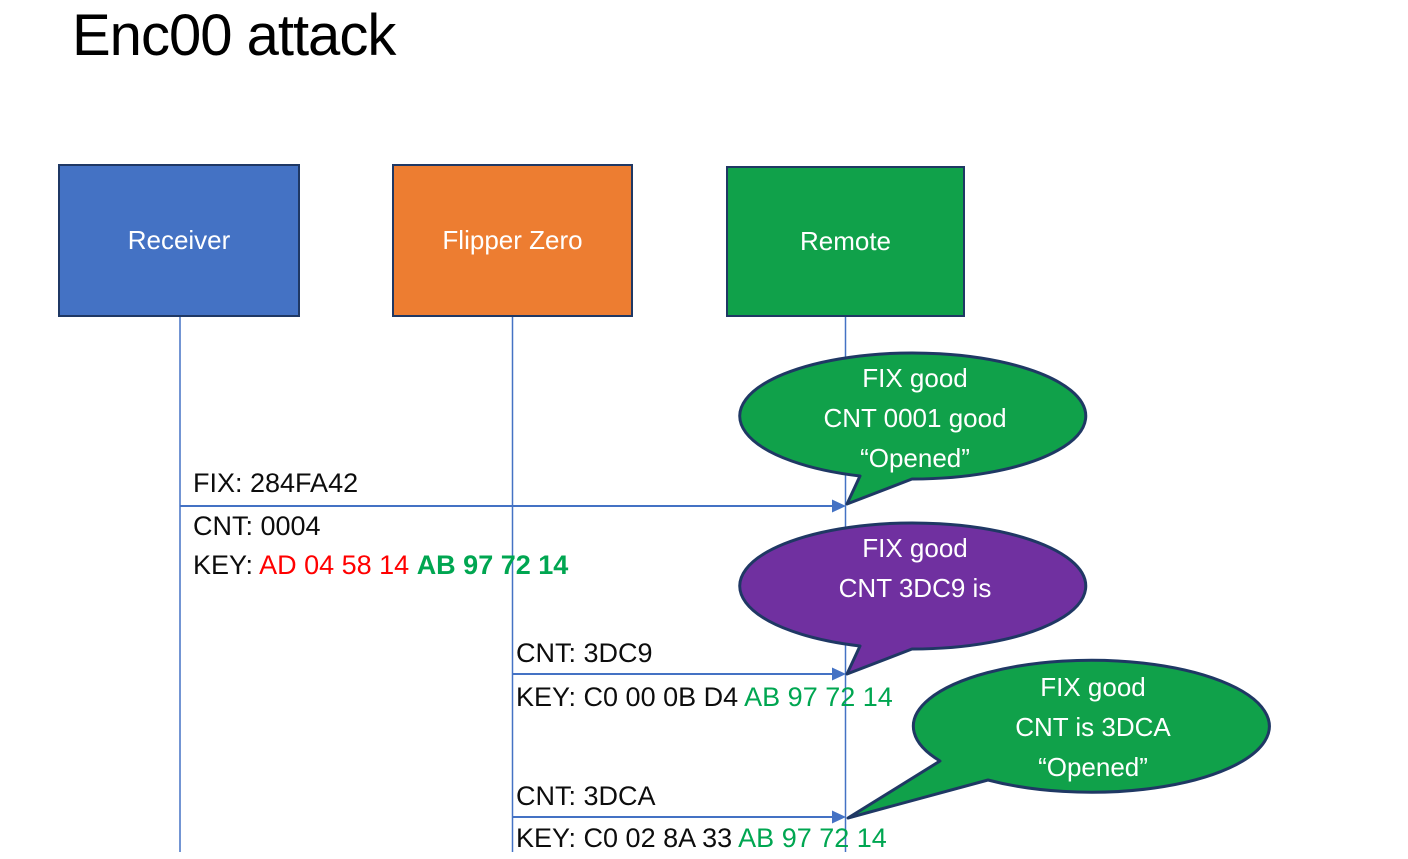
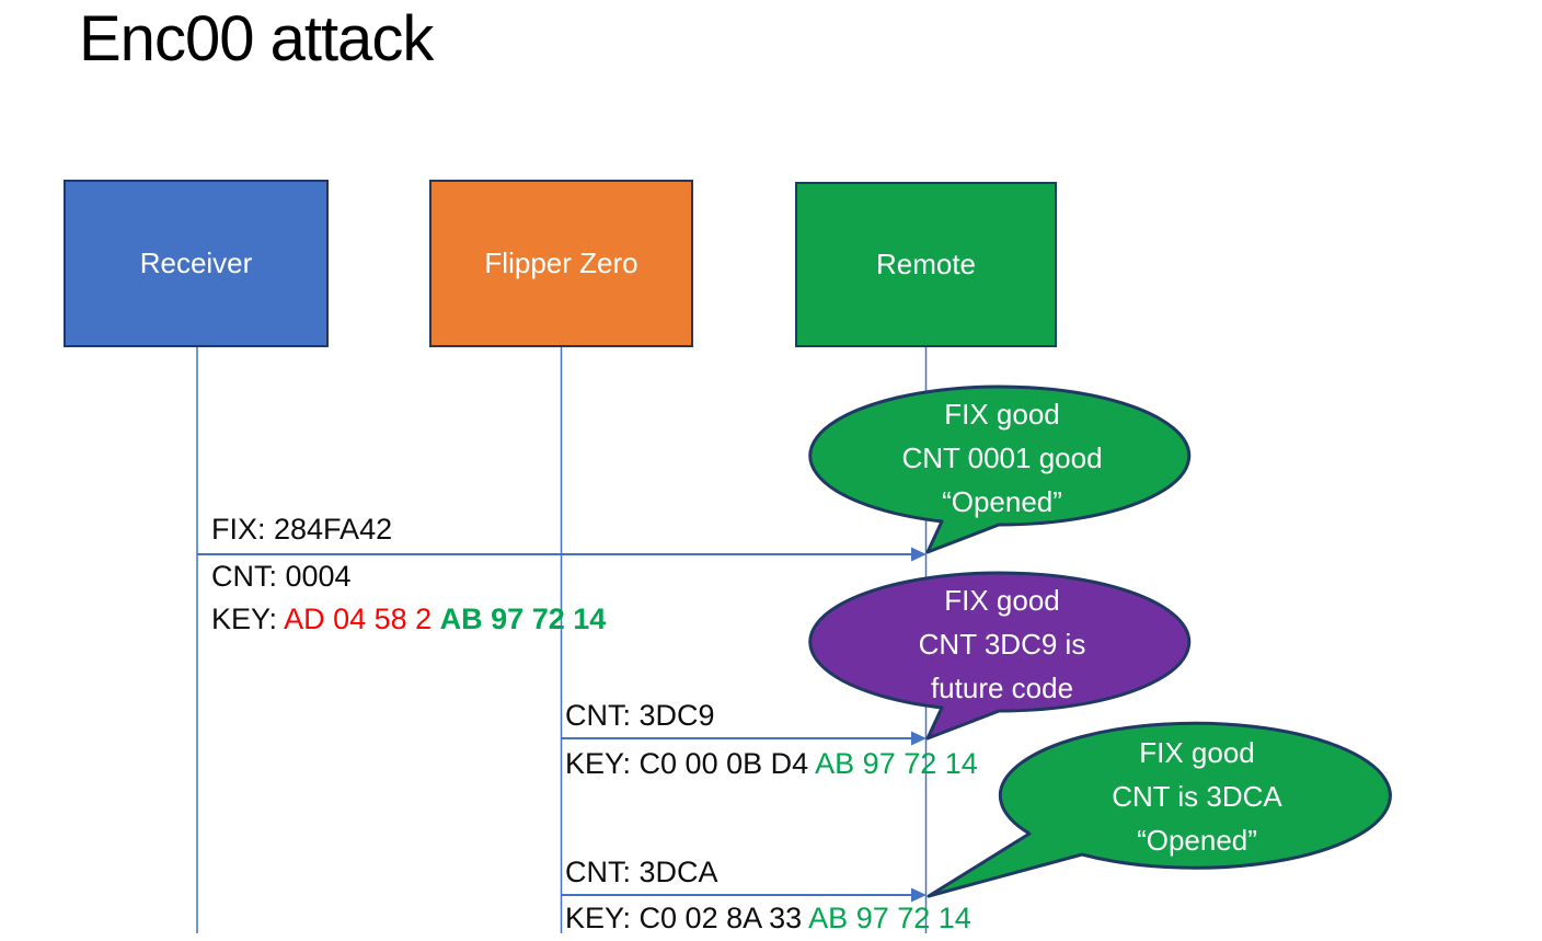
  Enc00 attack
  Receiver
  Flipper Zero
  Remote
  FIX: 284FA42
  CNT: 0004
- KEY: AD 04 58 14 AB 97 72 14
+ KEY: AD 04 58 2 AB 97 72 14
  CNT: 3DC9
  KEY: C0 00 0B D4 AB 97 72 14
  CNT: 3DCA
  KEY: C0 02 8A 33 AB 97 72 14
  FIX good
  CNT 0001 good
  “Opened”
  FIX good
  CNT 3DC9 is
+ future code
  FIX good
  CNT is 3DCA
  “Opened”
